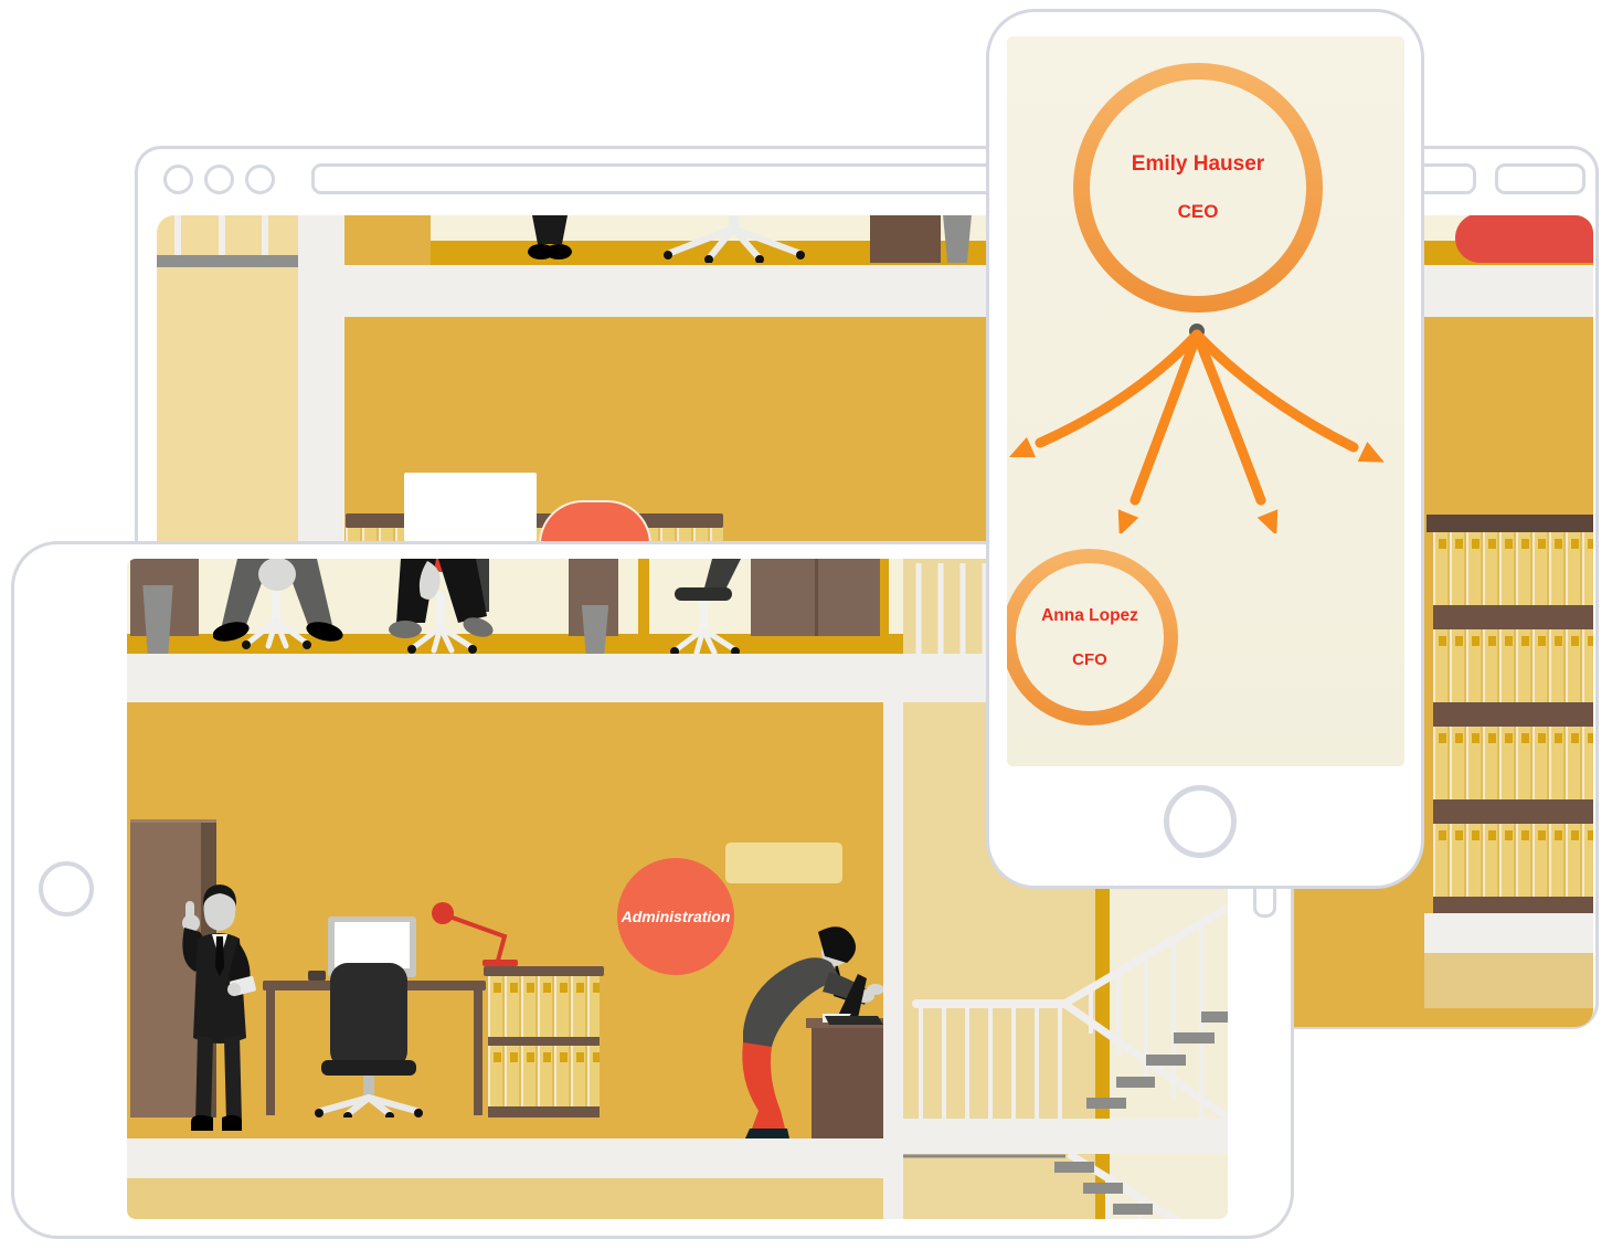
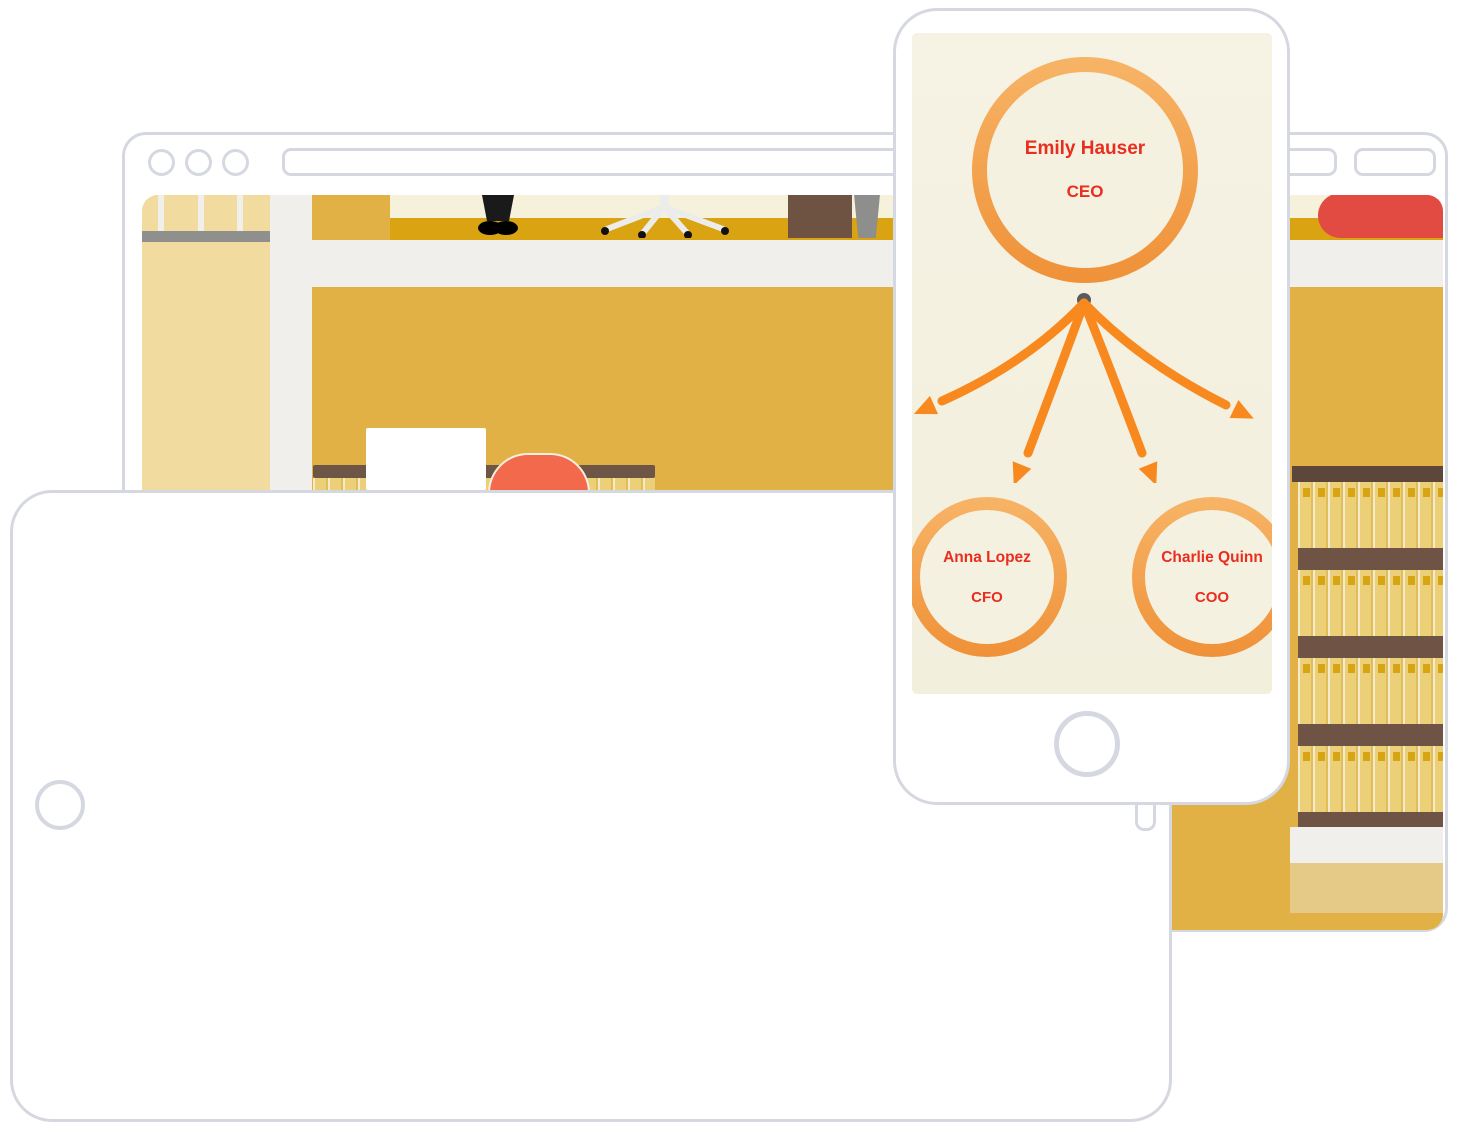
- Administration
  Emily Hauser
  CEO
  Anna Lopez
  CFO
+ Charlie Quinn
+ COO
